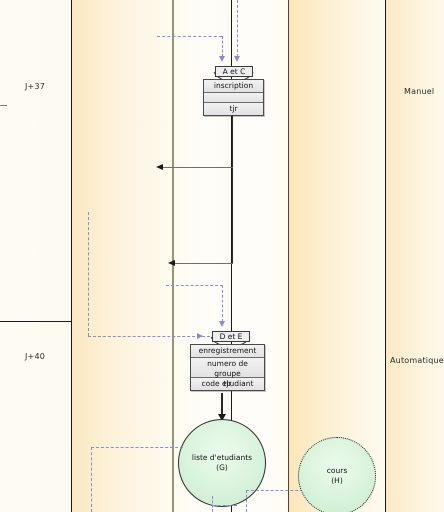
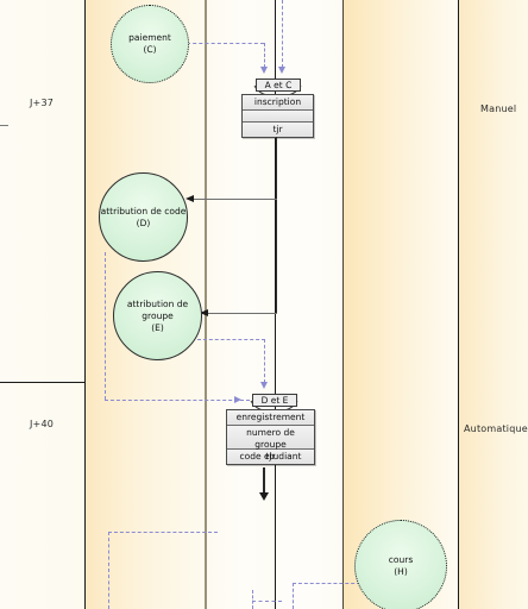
  J+37
  J+40
  Manuel
  Automatique
  A et C
  inscription
  tjr
+ paiement
+ (C)
+ attribution de code
+ (D)
+ attribution de
+ groupe
+ (E)
  D et E
  enregistrement
  numero de groupe
  codeudiant
  tjr
- liste d'etudiants
- (G)
  cours
  (H)
